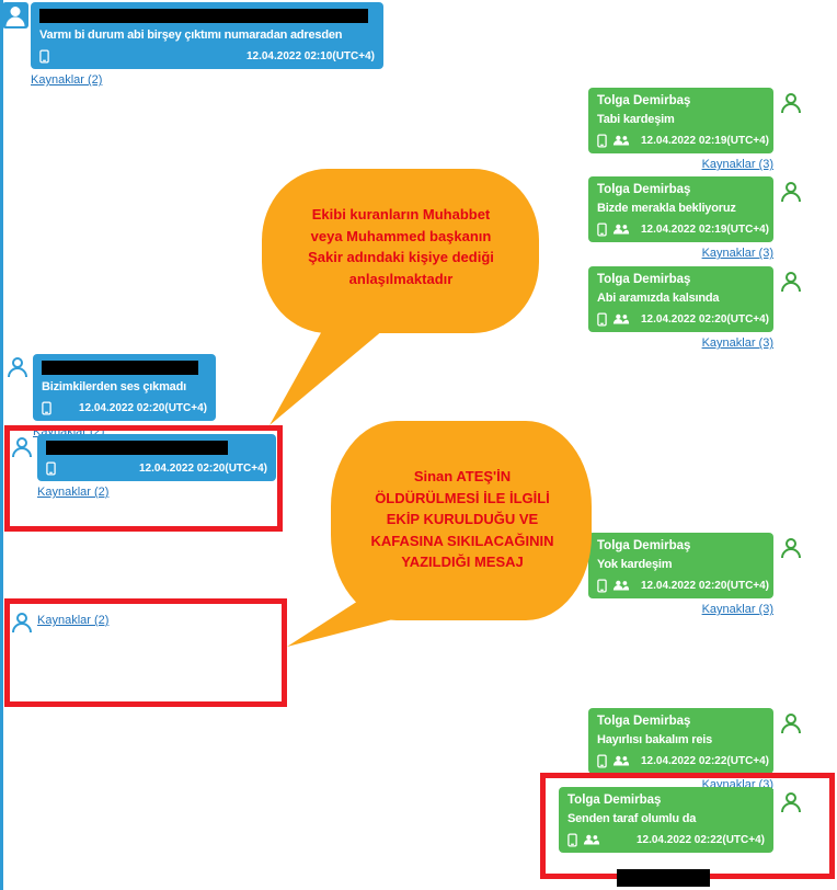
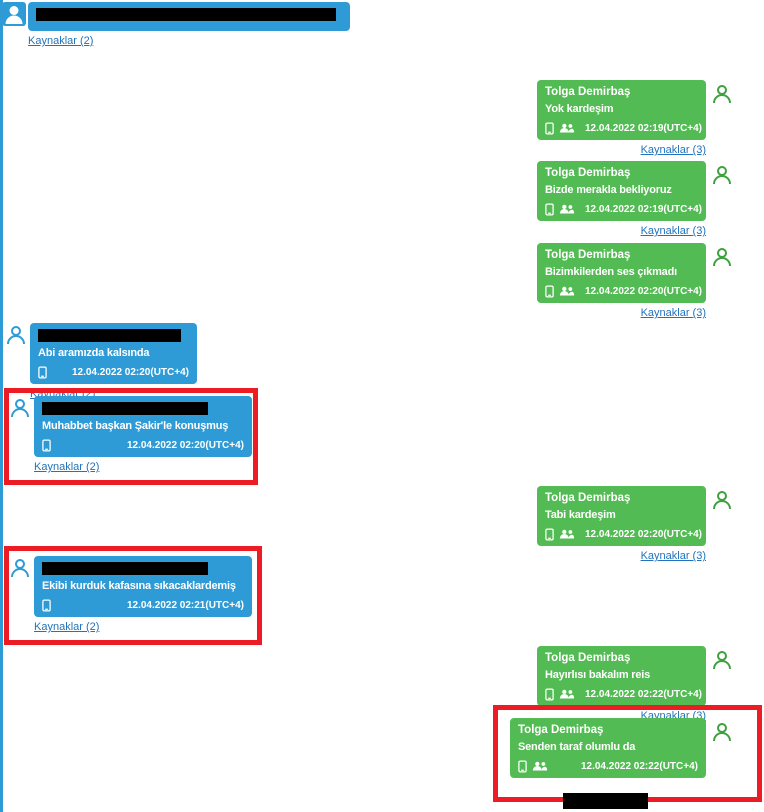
- Varmı bi durum abi birşey çıktımı numaradan adresden
- 12.04.2022 02:10(UTC+4)
  Kaynaklar (2)
  Tolga Demirbaş
- Tabi kardeşim
+ Yok kardeşim
  12.04.2022 02:19(UTC+4)
  Kaynaklar (3)
  Tolga Demirbaş
  Bizde merakla bekliyoruz
  12.04.2022 02:19(UTC+4)
  Kaynaklar (3)
  Tolga Demirbaş
- Abi aramızda kalsında
+ Bizimkilerden ses çıkmadı
  12.04.2022 02:20(UTC+4)
  Kaynaklar (3)
- Bizimkilerden ses çıkmadı
+ Abi aramızda kalsında
  12.04.2022 02:20(UTC+4)
  Kaynaklar (2)
+ Muhabbet başkan Şakir'le konuşmuş
  12.04.2022 02:20(UTC+4)
  Kaynaklar (2)
  Tolga Demirbaş
- Yok kardeşim
+ Tabi kardeşim
  12.04.2022 02:20(UTC+4)
  Kaynaklar (3)
+ Ekibi kurduk kafasına sıkacaklardemiş
+ 12.04.2022 02:21(UTC+4)
  Kaynaklar (2)
  Tolga Demirbaş
  Hayırlısı bakalım reis
  12.04.2022 02:22(UTC+4)
  Kaynaklar (3)
  Tolga Demirbaş
  Senden taraf olumlu da
  12.04.2022 02:22(UTC+4)
- Ekibi kuranların Muhabbet
- veya Muhammed başkanın
- Şakir adındaki kişiye dediği
- anlaşılmaktadır
- Sinan ATEŞ'İN
- ÖLDÜRÜLMESİ İLE İLGİLİ
- EKİP KURULDUĞU VE
- KAFASINA SIKILACAĞININ
- YAZILDIĞI MESAJ
